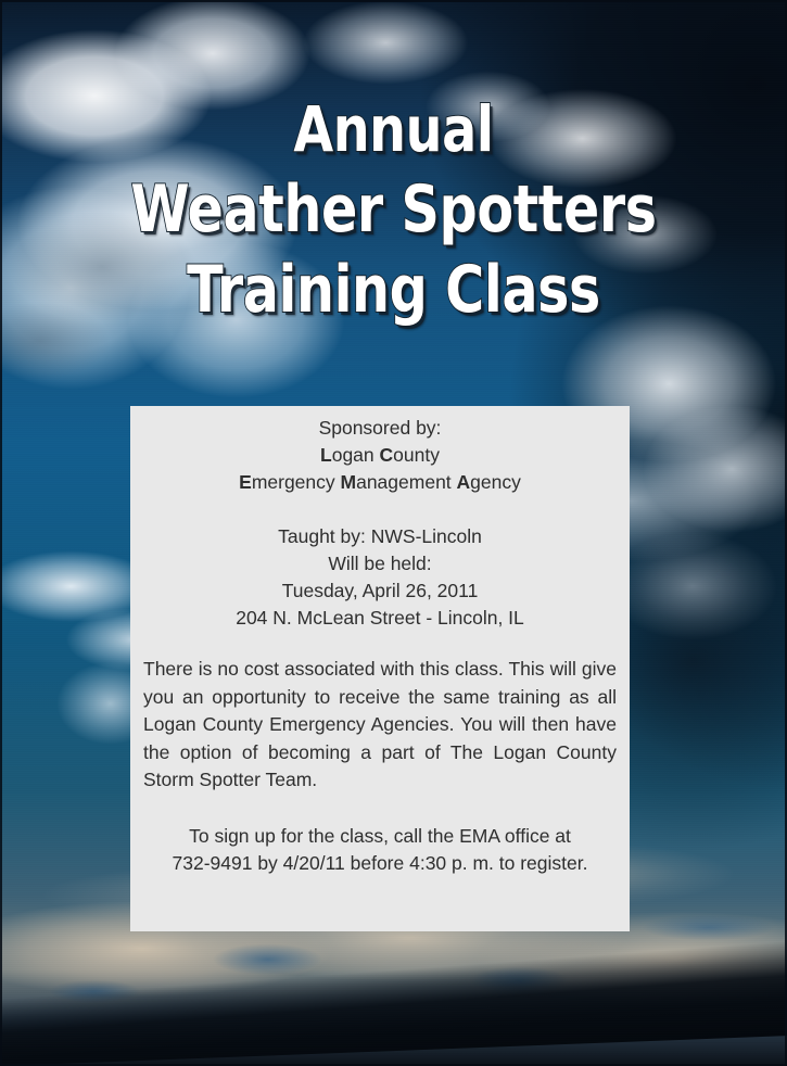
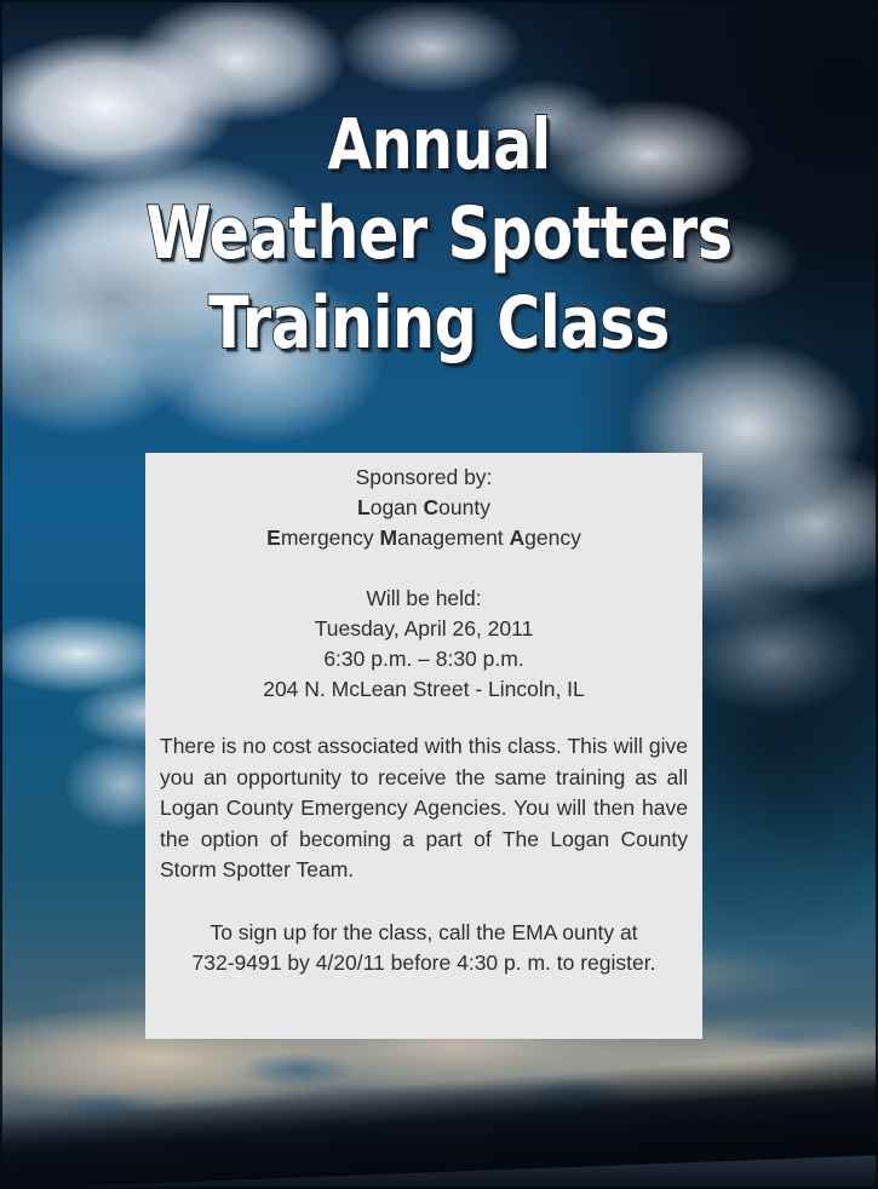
  Annual
  Weather Spotters
  Training Class
  Sponsored by:
  Logan County
  Emergency Management Agency
- Taught by: NWS-Lincoln
  Will be held:
  Tuesday, April 26, 2011
+ 6:30 p.m. – 8:30 p.m.
  204 N. McLean Street - Lincoln, IL
  There is no cost associated with this class. This will give you an opportunity to receive the same training as all Logan County Emergency Agencies. You will then have the option of becoming a part of The Logan County Storm Spotter Team.
- To sign up for the class, call the EMA office at
+ To sign up for the class, call the EMA ounty at
  732-9491 by 4/20/11 before 4:30 p. m. to register.
